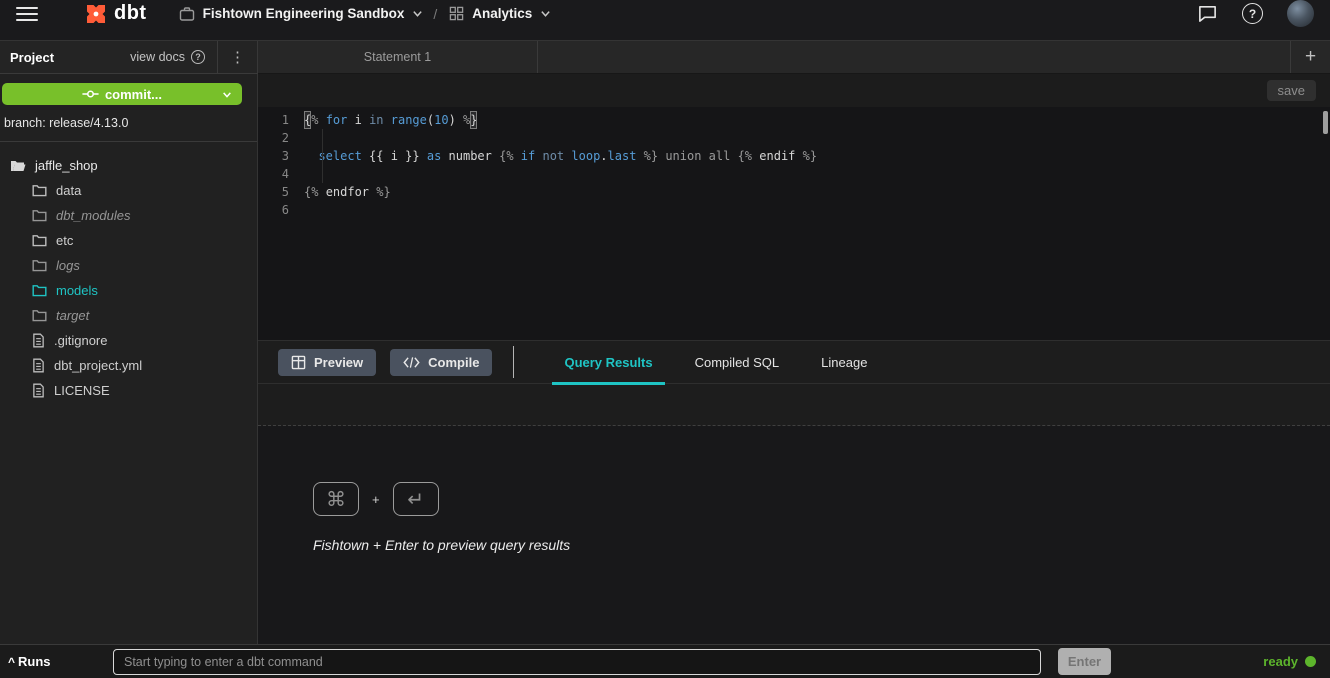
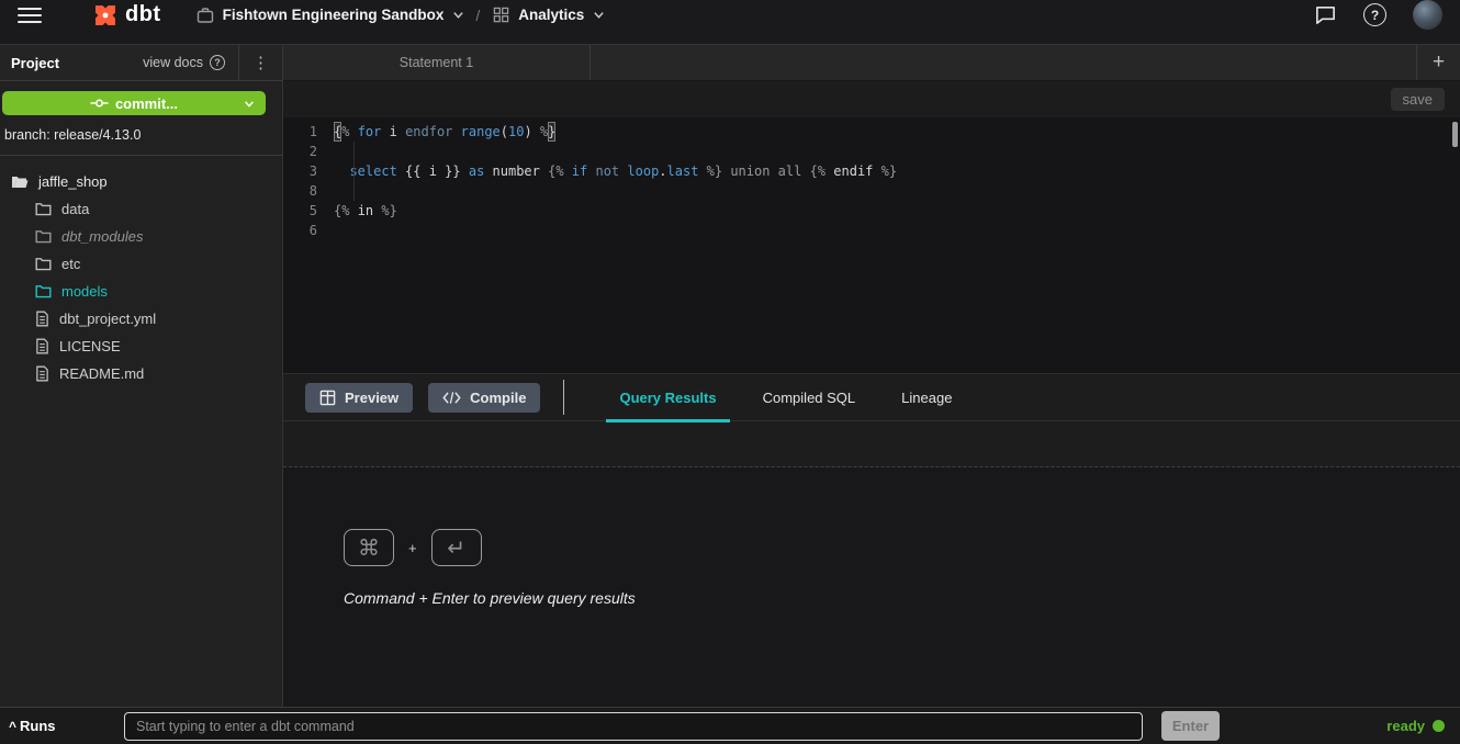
  dbt
  Fishtown Engineering Sandbox
  /
  Analytics
  ?
  Project
  view docs
  ?
  ⋮
  Statement 1
  +
  commit...
  branch: release/4.13.0
  jaffle_shop
  data
  dbt_modules
  etc
- logs
  models
- target
- .gitignore
  dbt_project.yml
  LICENSE
+ README.md
  save
  1
  {
  %
  for
  i
- in
+ endfor
  range
  (
  10
  )
  %
  }
  2
  3
  elect
  {{ i }}
  as
  number
  {%
  if
  not
  loop
  .
  last
  %} union all {%
  endif
  %}
- 4
+ 8
  5
  {%
- endfor
+ in
  %}
  6
  Preview
  Compile
  Query Results
  Compiled SQL
  Lineage
  ⌘
  +
  ↵
- Fishtown + Enter to preview query results
+ Command + Enter to preview query results
  ^
  Runs
  Start typing to enter a dbt command
  Enter
  ready
